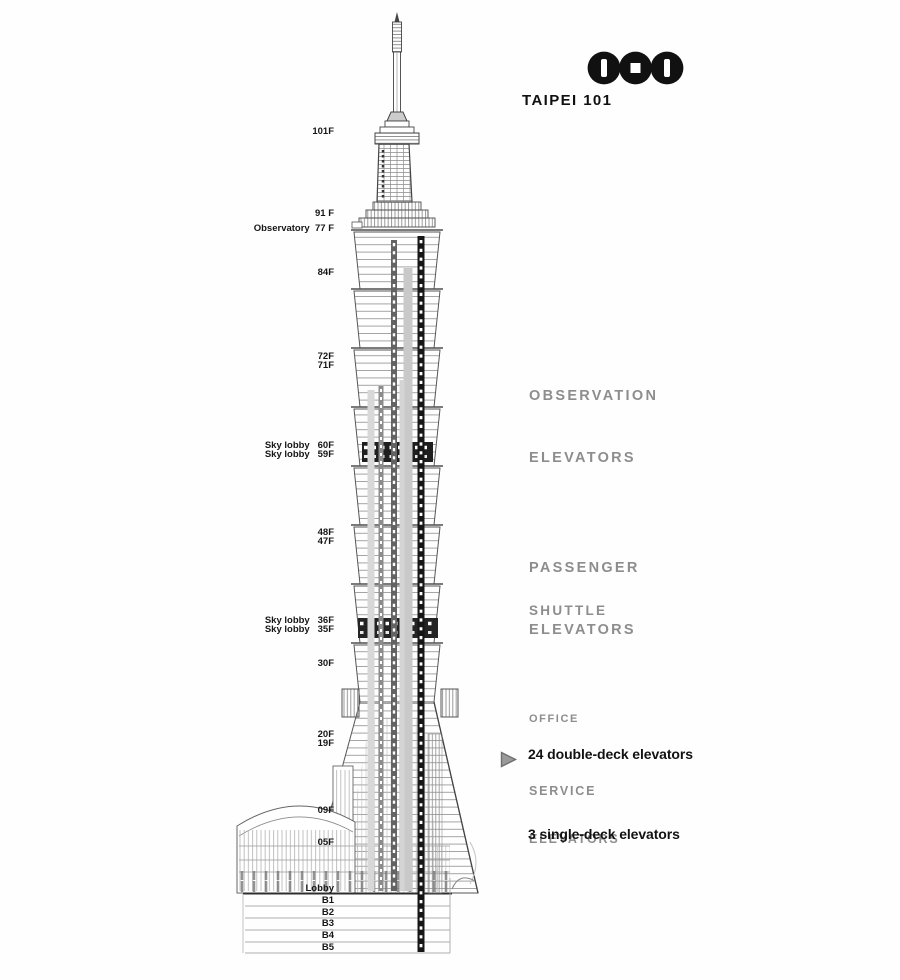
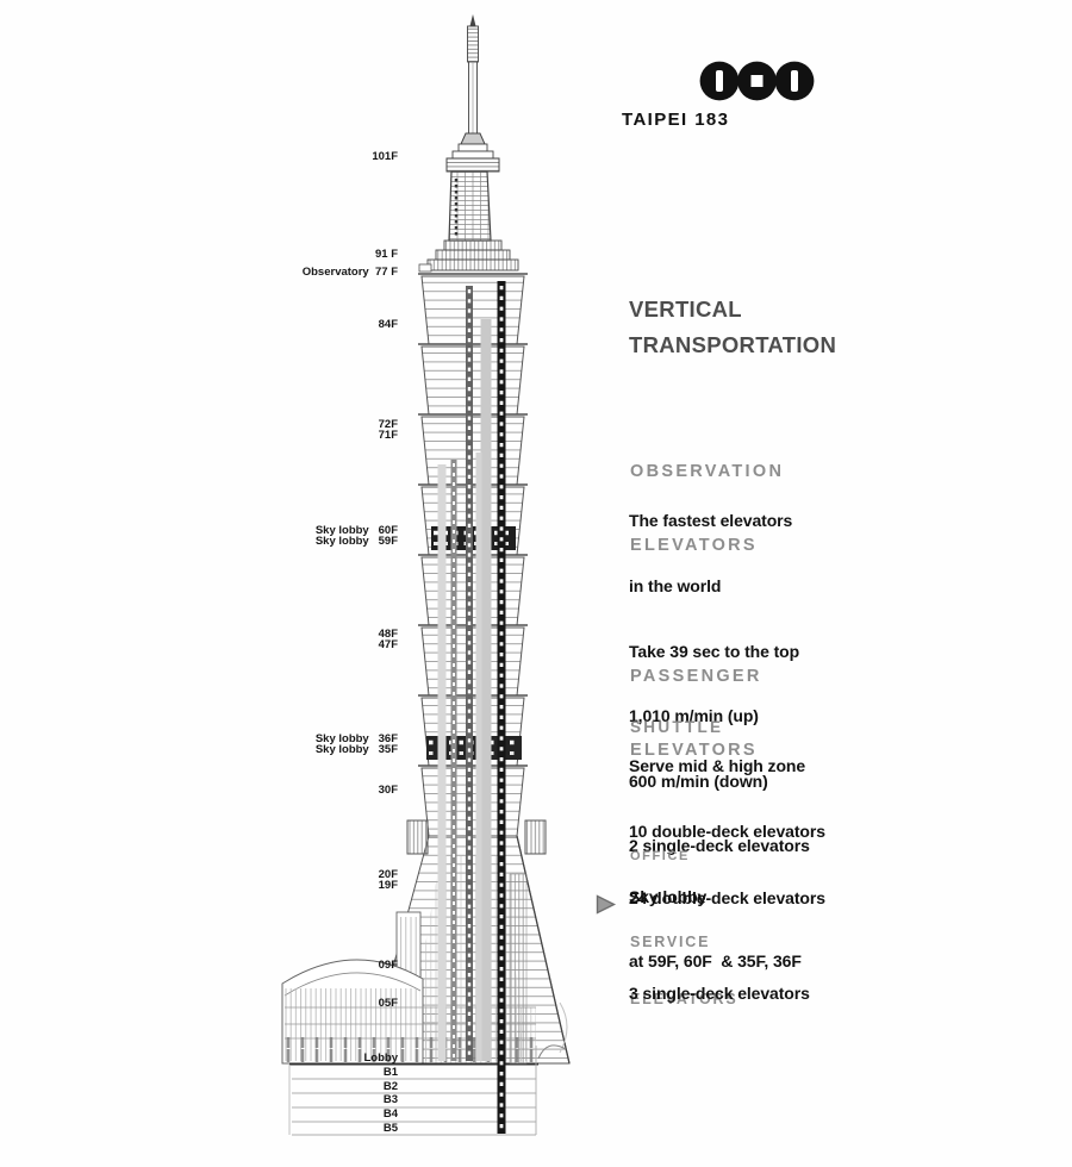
  101F
  91 F
  Observatory 77 F
  84F
  72F
  71F
  Sky lobby 60F
  Sky lobby 59F
  48F
  47F
  Sky lobby 36F
  Sky lobby 35F
  30F
  20F
  19F
  09F
  05F
  Lobby
  B1
  B2
  B3
  B4
  B5
- TAIPEI 101
+ TAIPEI 183
+ VERTICAL
+ TRANSPORTATION
  OBSERVATION
  ELEVATORS
+ The fastest elevators
+ in the world
+ Take 39 sec to the top
+ 1,010 m/min (up)
+ 600 m/min (down)
+ 2 single-deck elevators
  PASSENGER
  ELEVATORS
  SHUTTLE
+ Serve mid & high zone
+ 10 double-deck elevators
+ Sky lobby
+ at 59F, 60F & 35F, 36F
  OFFICE
  24 double-deck elevators
  SERVICE
  ELEVATORS
  3 single-deck elevators
